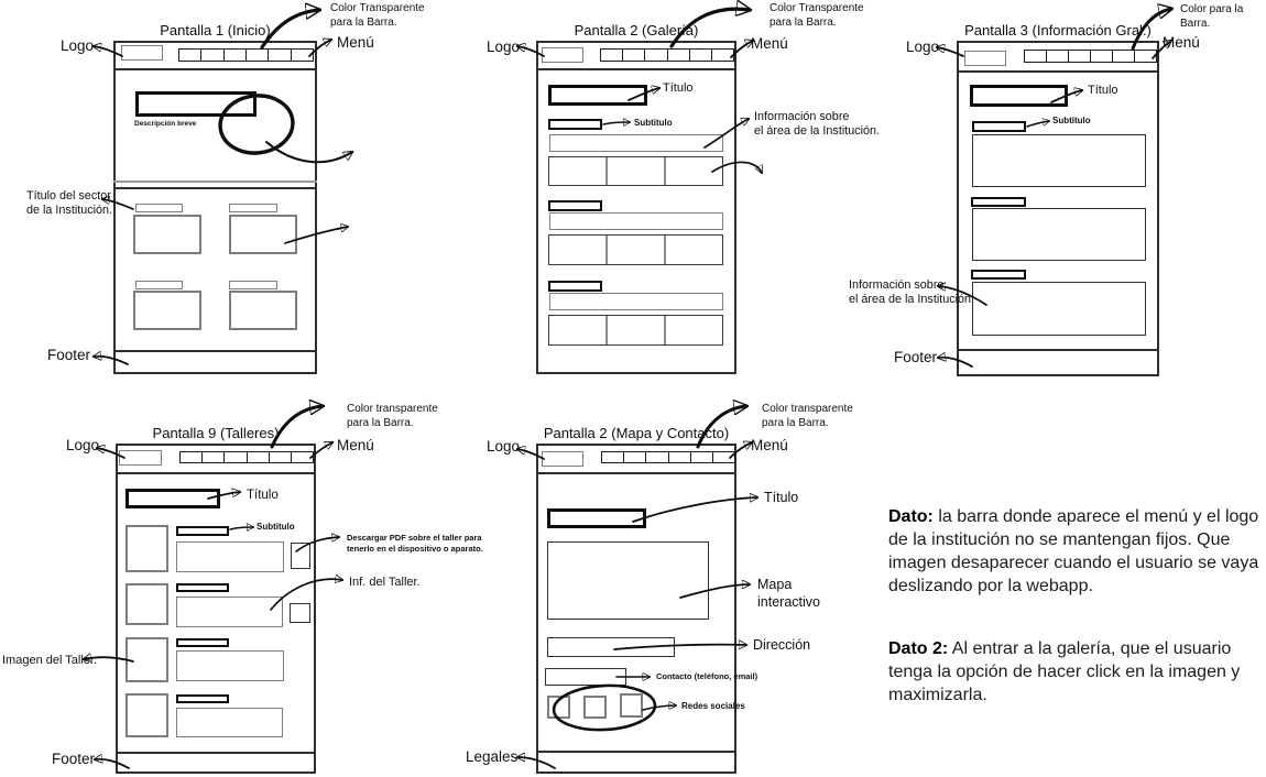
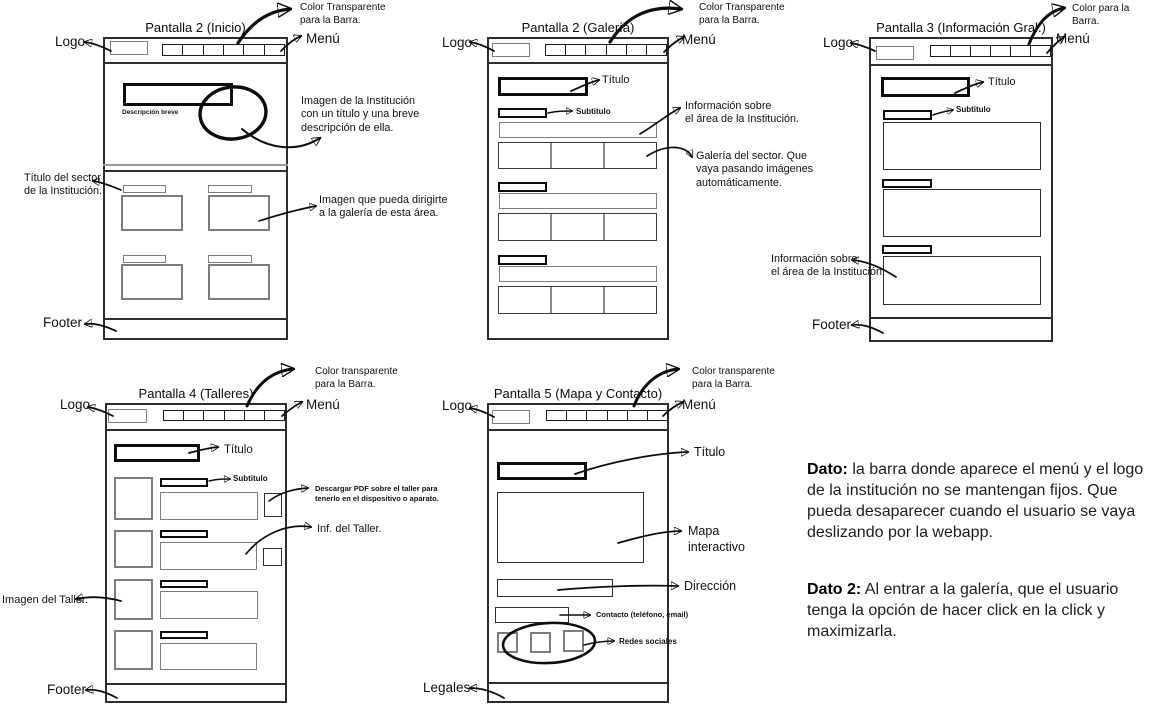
- Pantalla 1 (Inicio)
+ Pantalla 2 (Inicio)
  Logo
  Menú
  Color Transparente
  para la Barra.
+ Imagen de la Institución
+ con un título y una breve
+ descripción de ella.
  Título del sector
  de la Institución.
+ Imagen que pueda dirigirte
+ a la galería de esta área.
  Footer
  Pantalla 2 (Galera)
  Logo
  Menú
  Color Transparente
  para la Barra.
  Título
  Subtitulo
  Información sobre
  el área de la Institución.
+ Galería del sector. Que
+ vaya pasando imágenes
+ automáticamente.
  Pantalla 3 (Información Gra.)
  Logo
  enú
  Color para la Barra.
  Título
  Subtitulo
  Información sobre
  el área de la Institución.
  Footer
- Pantalla 9 (Talleres)
+ Pantalla 4 (Talleres)
  Logo
  Menú
  Color transparente
  para la Barra.
  Título
  Subtitulo
  Descargar PDF sobre el taller para
  tenerlo en el dispositivo o aparato.
  Inf. del Taller.
  Imagen del Taller.
  Footer
- Pantalla 2 (Mapa y Contacto)
+ Pantalla 5 (Mapa y Contacto)
  Logo
  Menú
  Color transparente
  para la Barra.
  Título
  Mapa
  interactivo
  Dirección
  Contacto (teléfono, email)
  Redes sociales
  Legales
- Dato: la barra donde aparece el menú y el logo de la institución no se mantengan fijos. Que imagen desaparecer cuando el usuario se vaya deslizando por la webapp.
+ Dato: la barra donde aparece el menú y el logo de la institución no se mantengan fijos. Que pueda desaparecer cuando el usuario se vaya deslizando por la webapp.
- Dato 2: Al entrar a la galería, que el usuario tenga la opción de hacer click en la imagen y maximizarla.
+ Dato 2: Al entrar a la galería, que el usuario tenga la opción de hacer click en la click y maximizarla.
